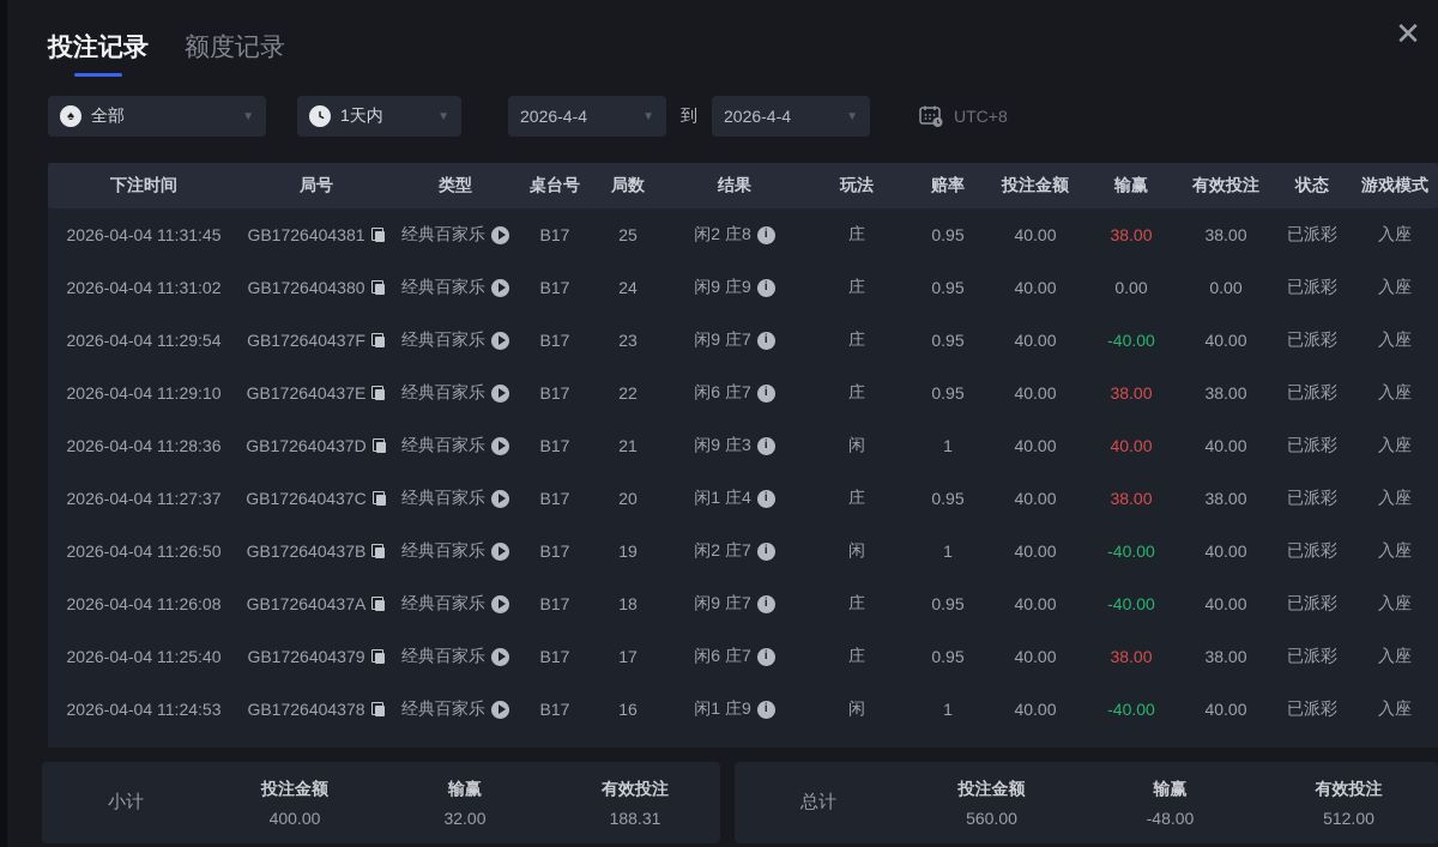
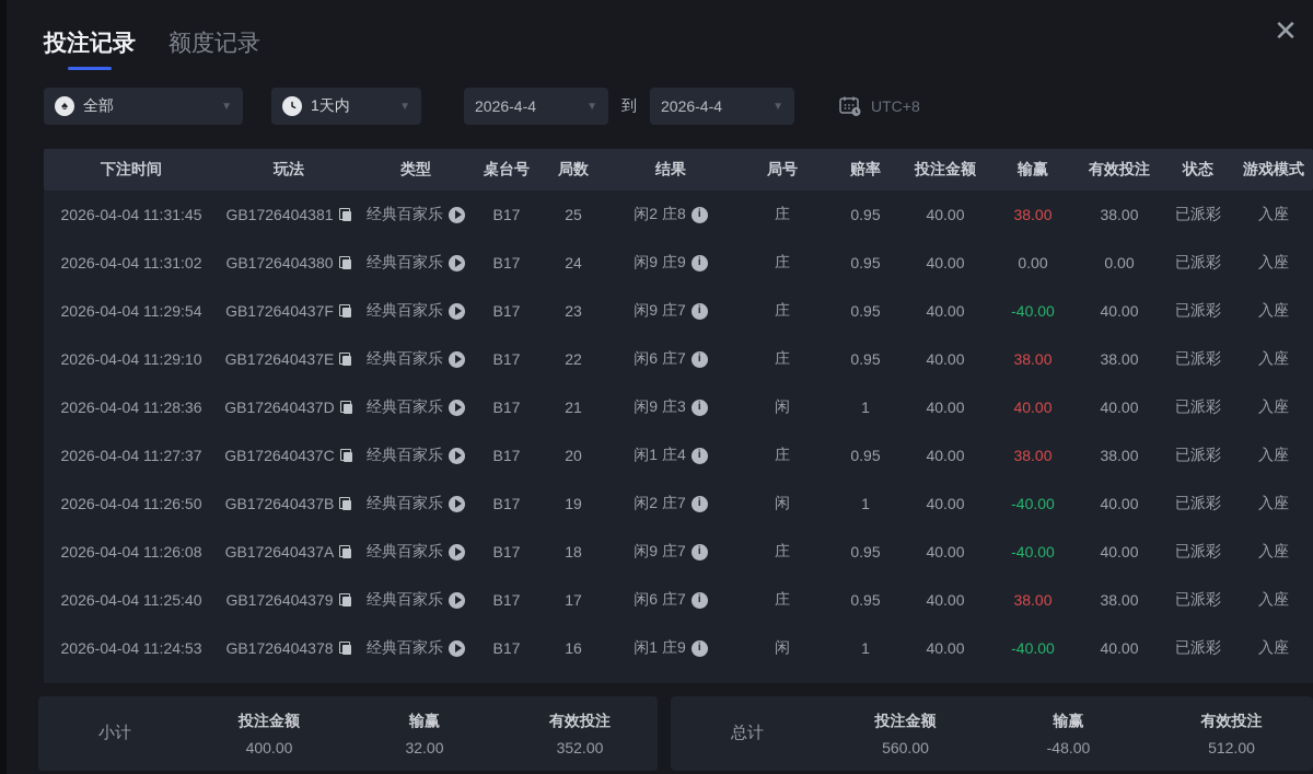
  投注记录
  额度记录
  ✕
  ♠
  全部
  ▼
  1天内
  ▼
  2026-4-4
  ▼
  到
  2026-4-4
  ▼
  UTC+8
  下注时间
- 局号
+ 玩法
  类型
  桌台号
  局数
  结果
- 玩法
+ 局号
  赔率
  投注金额
  输赢
  有效投注
  状态
  游戏模式
  2026-04-04 11:31:45
  GB1726404381
  经典百家乐
  B17
  25
  闲2 庄8
  i
  庄
  0.95
  40.00
  38.00
  38.00
  已派彩
  入座
  2026-04-04 11:31:02
  GB1726404380
  经典百家乐
  B17
  24
  闲9 庄9
  i
  庄
  0.95
  40.00
  0.00
  0.00
  已派彩
  入座
  2026-04-04 11:29:54
  GB172640437F
  经典百家乐
  B17
  23
  闲9 庄7
  i
  庄
  0.95
  40.00
  -40.00
  40.00
  已派彩
  入座
  2026-04-04 11:29:10
  GB172640437E
  经典百家乐
  B17
  22
  闲6 庄7
  i
  庄
  0.95
  40.00
  38.00
  38.00
  已派彩
  入座
  2026-04-04 11:28:36
  GB172640437D
  经典百家乐
  B17
  21
  闲9 庄3
  i
  闲
  1
  40.00
  40.00
  40.00
  已派彩
  入座
  2026-04-04 11:27:37
  GB172640437C
  经典百家乐
  B17
  20
  闲1 庄4
  i
  庄
  0.95
  40.00
  38.00
  38.00
  已派彩
  入座
  2026-04-04 11:26:50
  GB172640437B
  经典百家乐
  B17
  19
  闲2 庄7
  i
  闲
  1
  40.00
  -40.00
  40.00
  已派彩
  入座
  2026-04-04 11:26:08
  GB172640437A
  经典百家乐
  B17
  18
  闲9 庄7
  i
  庄
  0.95
  40.00
  -40.00
  40.00
  已派彩
  入座
  2026-04-04 11:25:40
  GB1726404379
  经典百家乐
  B17
  17
  闲6 庄7
  i
  庄
  0.95
  40.00
  38.00
  38.00
  已派彩
  入座
  2026-04-04 11:24:53
  GB1726404378
  经典百家乐
  B17
  16
  闲1 庄9
  i
  闲
  1
  40.00
  -40.00
  40.00
  已派彩
  入座
  小计
  投注金额
  400.00
  输赢
  32.00
  有效投注
- 188.31
+ 352.00
  总计
  投注金额
  560.00
  输赢
  -48.00
  有效投注
  512.00
